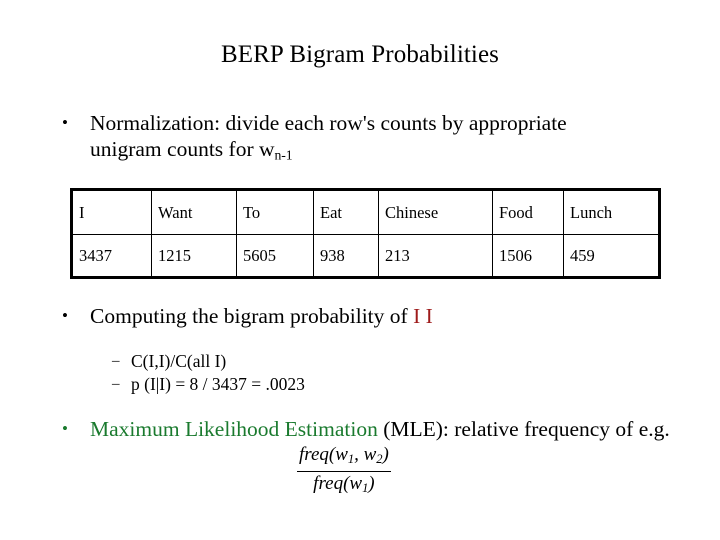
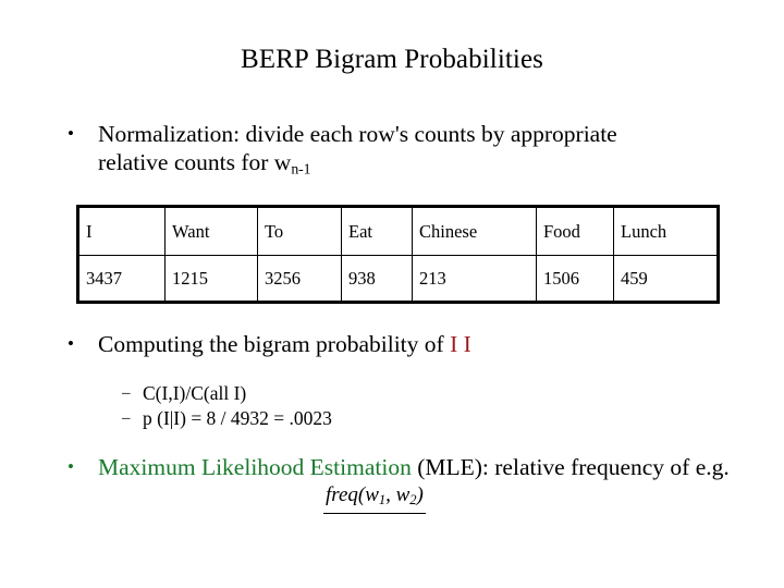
  BERP Bigram Probabilities
  •
- Normalization: divide each row's counts by appropriate unigram counts for wn-1
+ Normalization: divide each row's counts by appropriate relative counts for wn-1
  I	Want	To	Eat	Chinese	Food	Lunch
- 3437	1215	5605	938	213	1506	459
+ 3437	1215	3256	938	213	1506	459
  •
  Computing the bigram probability of I I
  –
  C(I,I)/C(all I)
  –
- p (I|I) = 8 / 3437 = .0023
+ p (I|I) = 8 / 4932 = .0023
  •
  Maximum Likelihood Estimation (MLE): relative frequency of e.g.
  freq(w1, w2)
- freq(w1)
